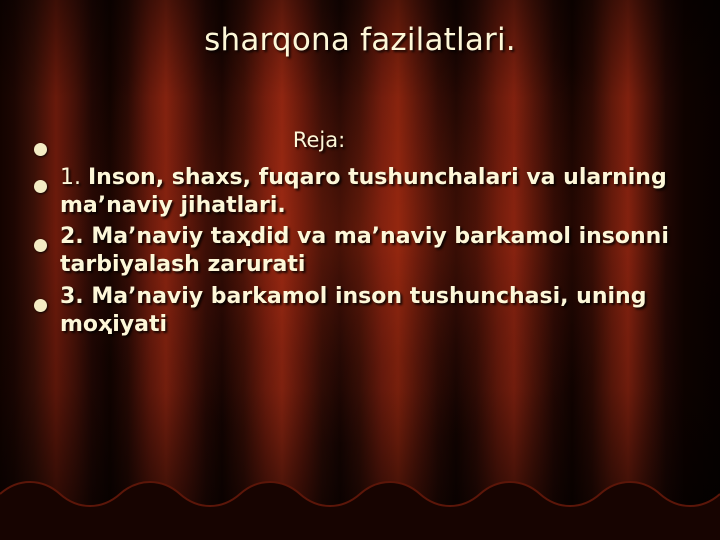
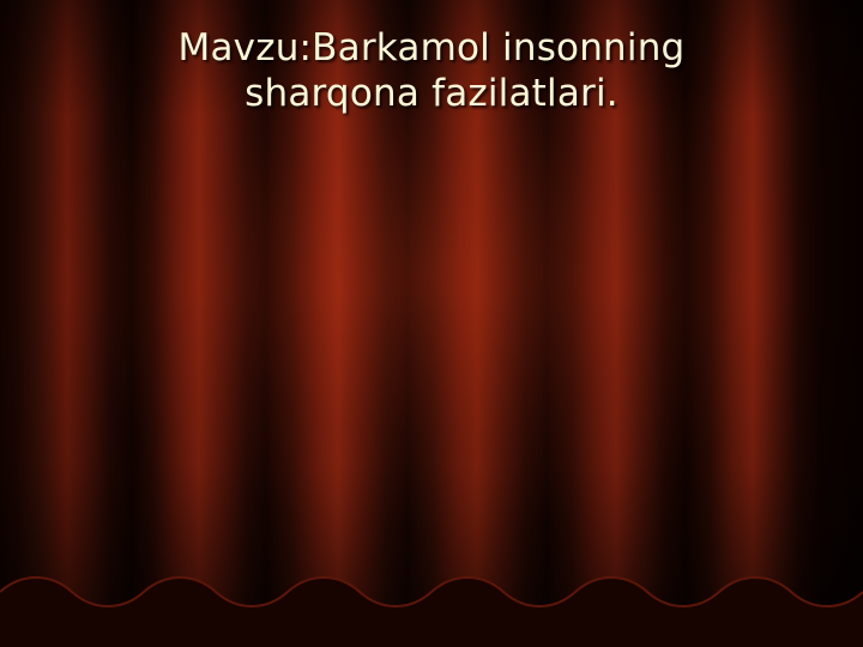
+ Mavzu:Barkamol insonning
  sharqona fazilatlari.
- Reja:
- 1. Inson, shaxs, fuqaro tushunchalari va ularning ma’naviy jihatlari.
- 2. Ma’naviy taҳdid va ma’naviy barkamol insonni tarbiyalash zarurati
- 3. Ma’naviy barkamol inson tushunchasi, uning moҳiyati
